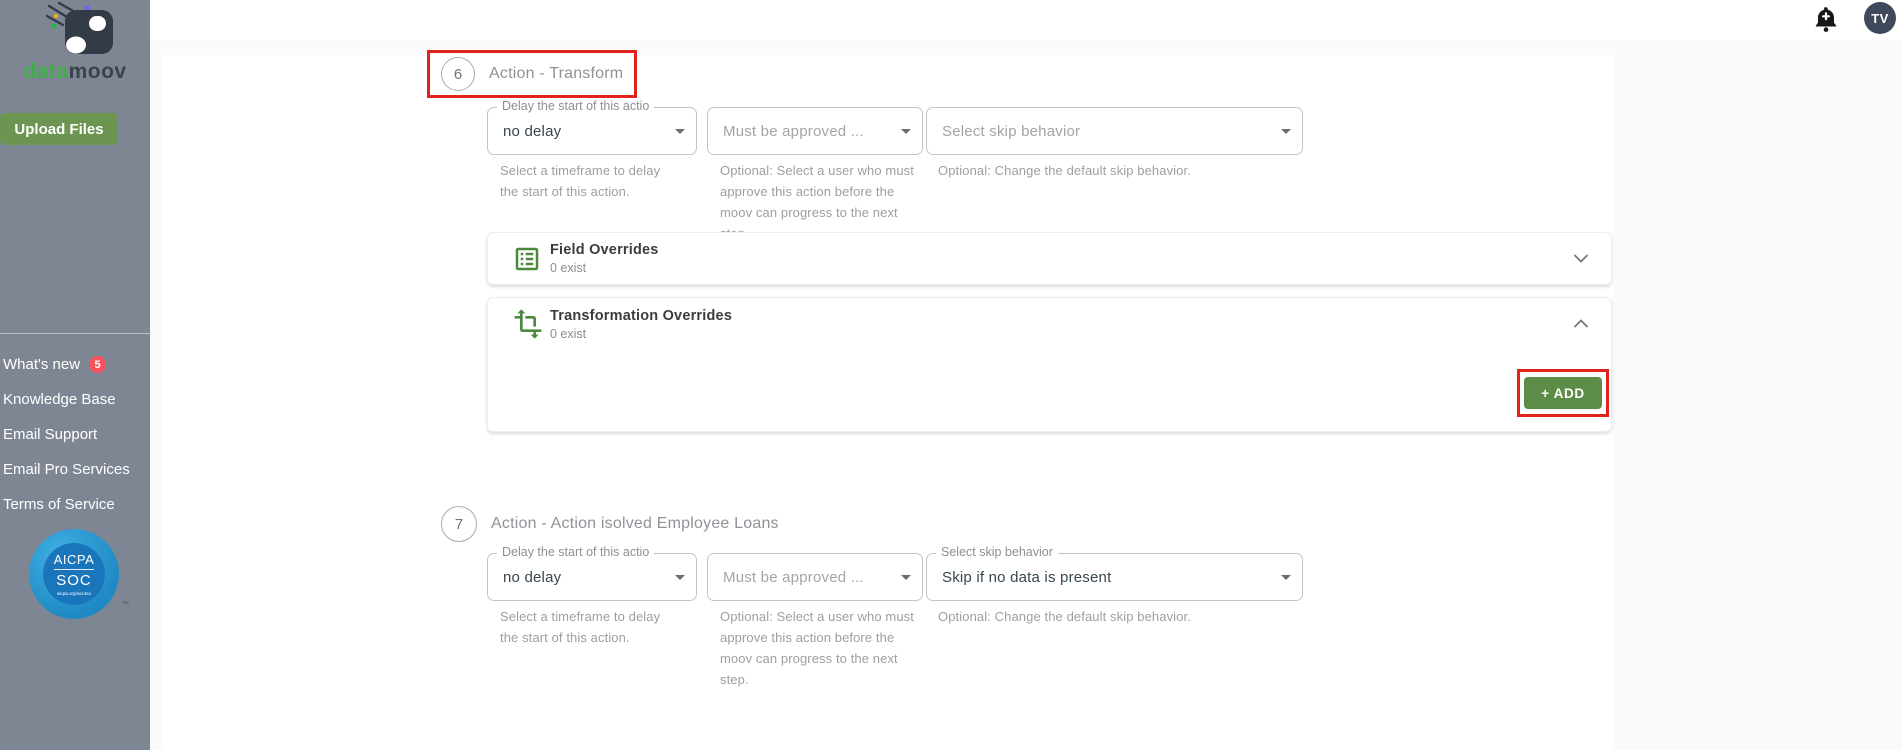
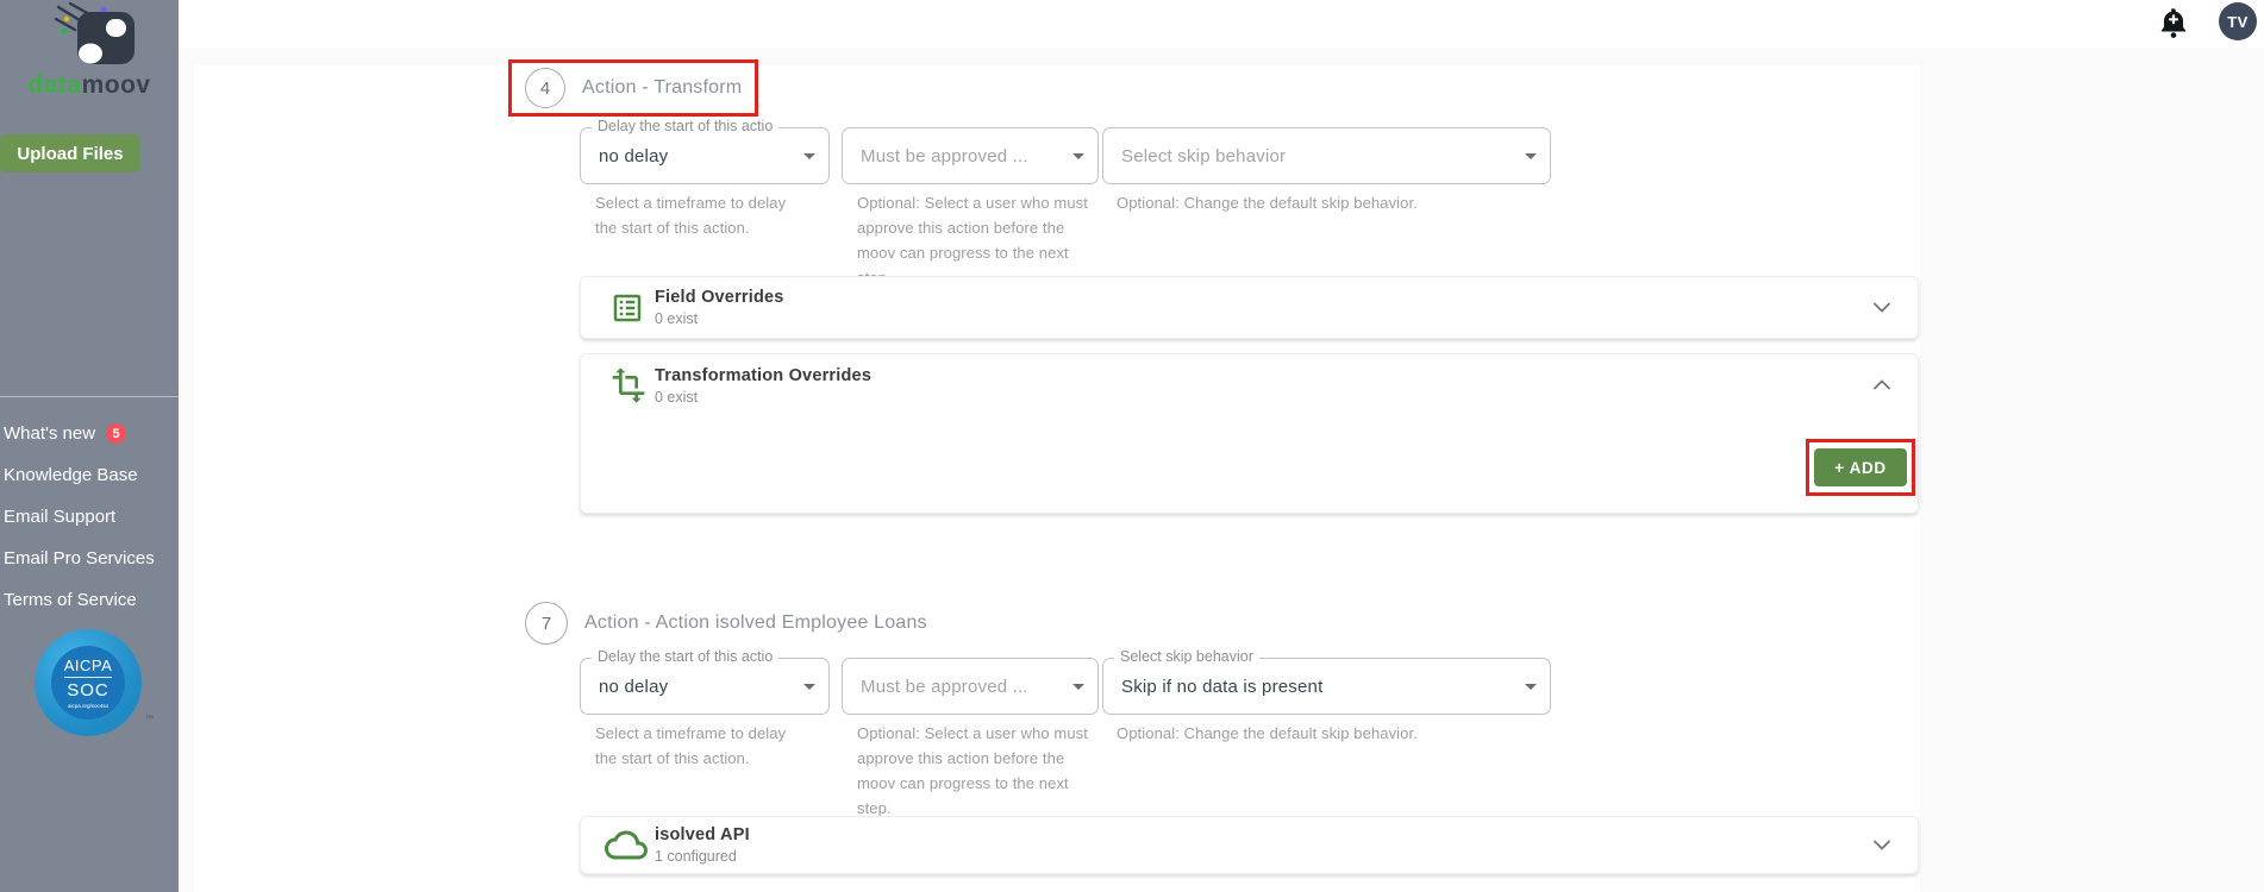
  datamoov
  Upload Files
  What's new
  5
  Knowledge Base
  Email Support
  Email Pro Services
  Terms of Service
  AICPA
  SOC
  TV
- 6
+ 4
  Action - Transform
  Delay the start of this actio
  no delay
  Must be approved ...
  Select skip behavior
  Select a timeframe to delay the start of this action.
  Optional: Select a user who must approve this action before the moov can progress to the next
  Optional: Change the default skip behavior.
  Field Overrides
  0 exist
  Transformation Overrides
  0 exist
  + ADD
  7
  Action - Action isolved Employee Loans
  Delay the start of this actio
  no delay
  Must be approved ...
  Select skip behavior
  Skip if no data is present
  Select a timeframe to delay the start of this action.
  Optional: Select a user who must approve this action before the moov can progress to the next step.
  Optional: Change the default skip behavior.
+ isolved API
+ 1 configured
